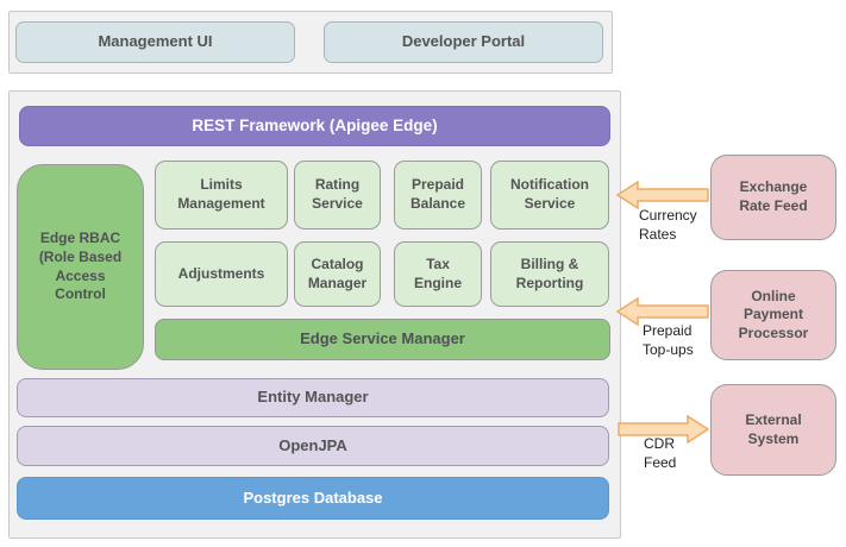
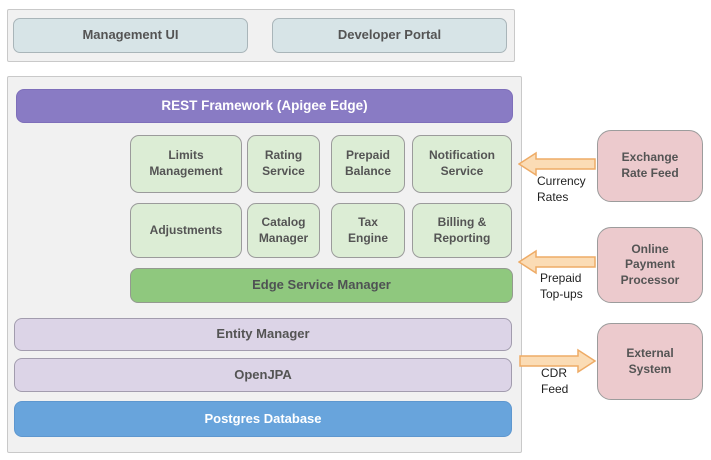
  Management UI
  Developer Portal
  REST Framework (Apigee Edge)
- Edge RBAC (Role Based Access Control
  Limits Management
  Rating Service
  Prepaid Balance
  Notification Service
  Adjustments
  Catalog Manager
  Tax Engine
  Billing & Reporting
  Edge Service Manager
  Entity Manager
  OpenJPA
  Postgres Database
  Exchange Rate Feed
  Online Payment Processor
  External System
  Currency Rates
  Prepaid Top-ups
  CDR Feed
